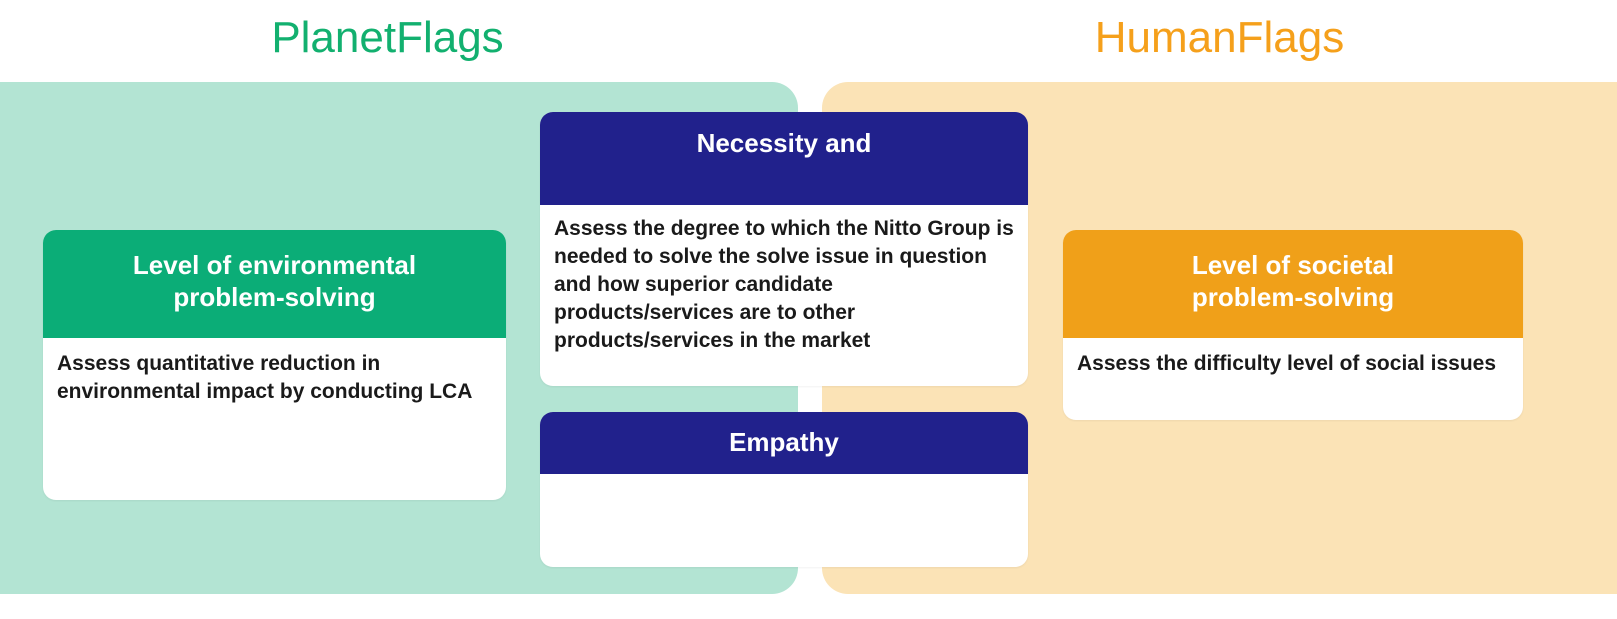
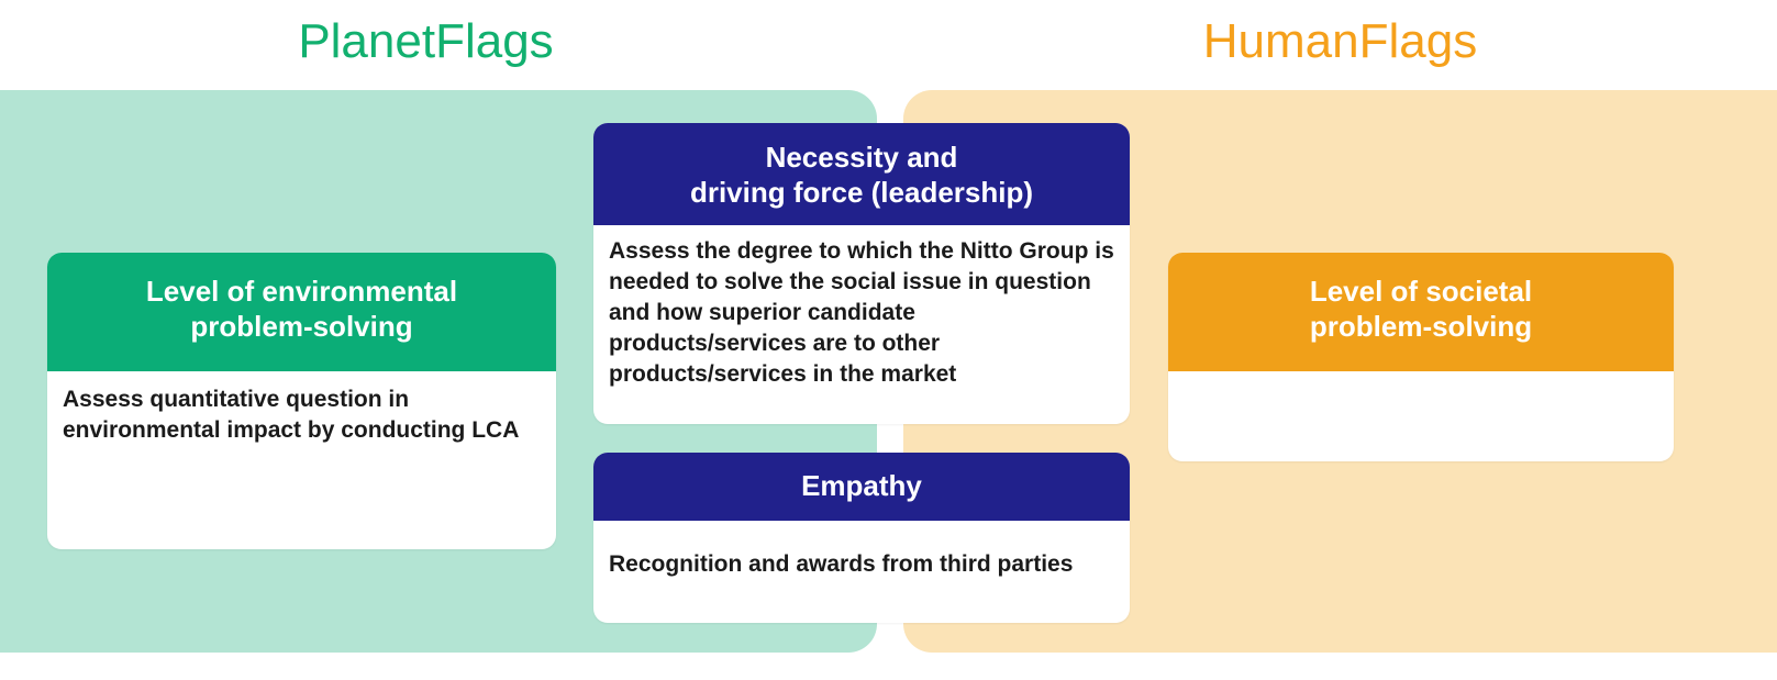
  PlanetFlags
  HumanFlags
  Level of environmental
  problem-solving
- Assess quantitative reduction in environmental impact by conducting LCA
+ Assess quantitative question in environmental impact by conducting LCA
  Necessity and
+ driving force (leadership)
- Assess the degree to which the Nitto Group is needed to solve the solve issue in question and how superior candidate products/services are to other products/services in the market
+ Assess the degree to which the Nitto Group is needed to solve the social issue in question and how superior candidate products/services are to other products/services in the market
  Empathy
+ Recognition and awards from third parties
  Level of societal
  problem-solving
- Assess the difficulty level of social issues
